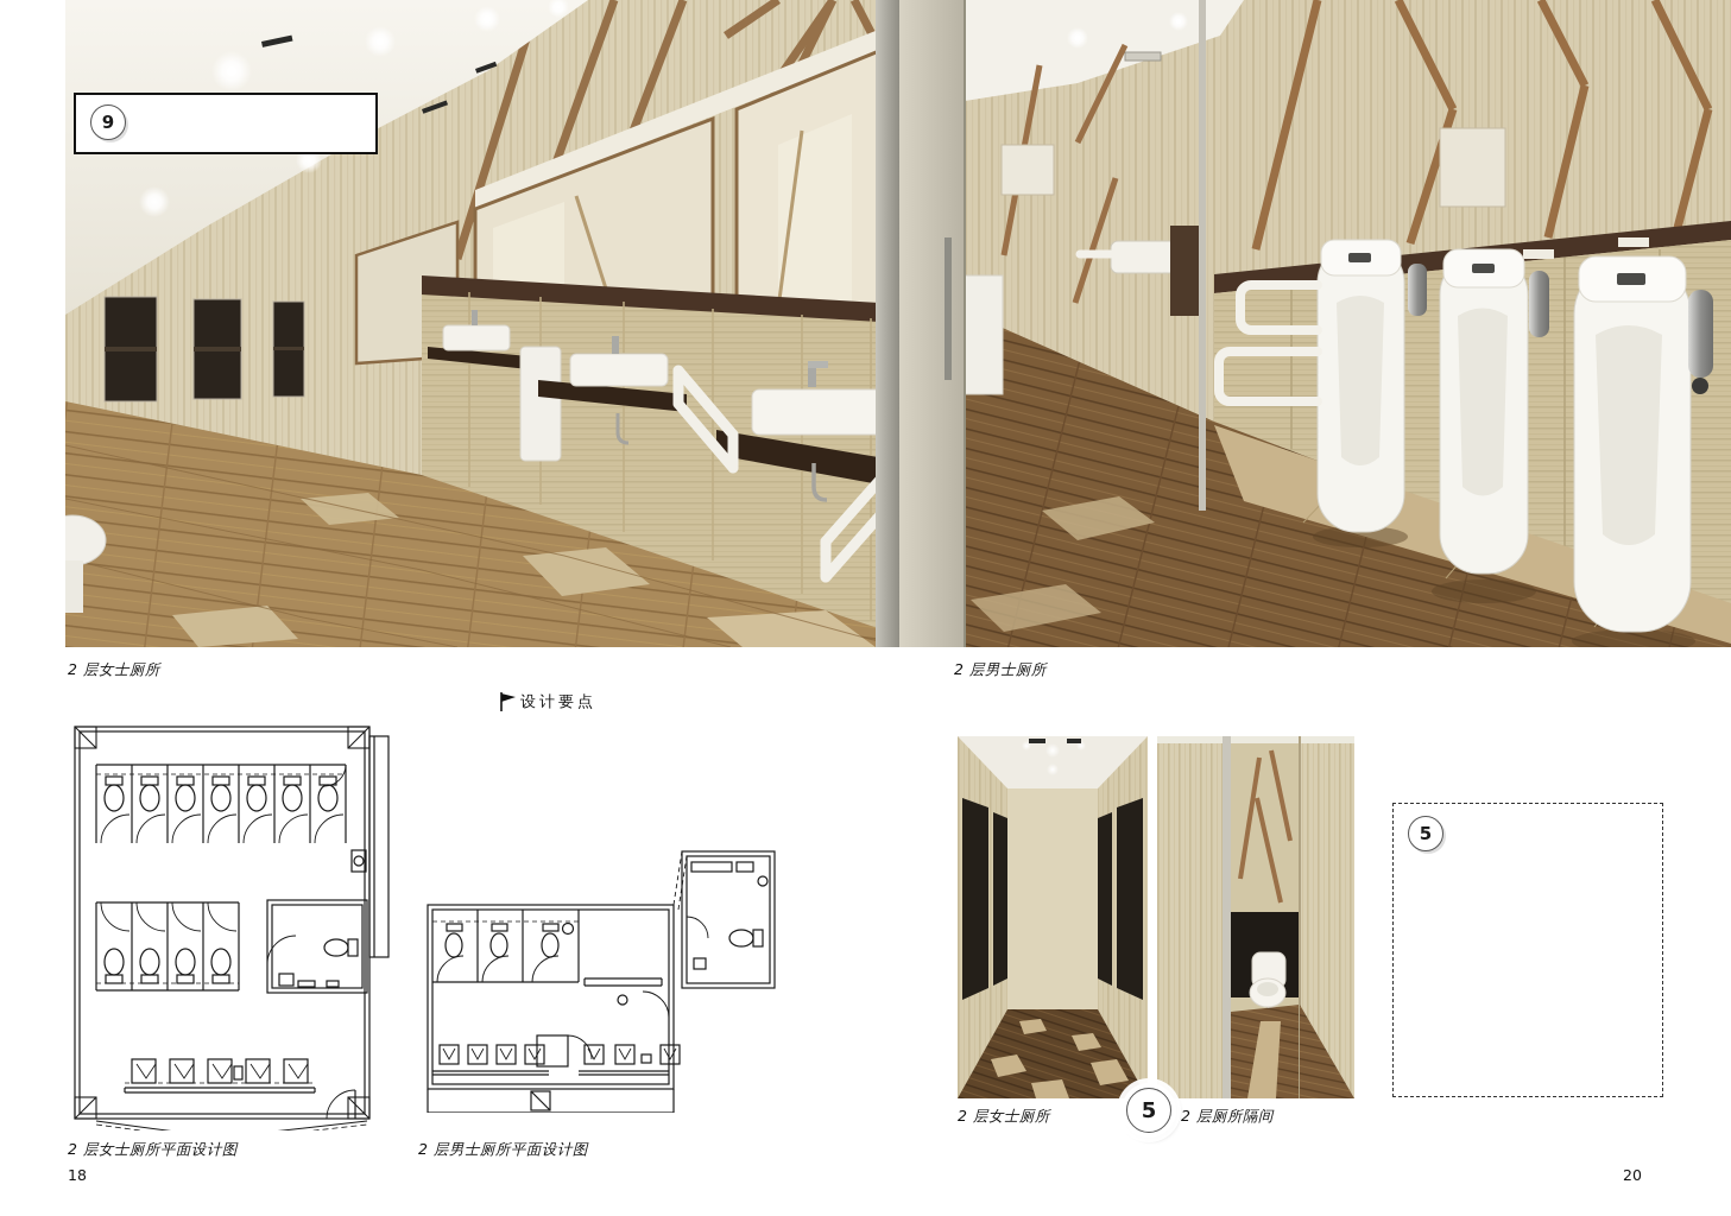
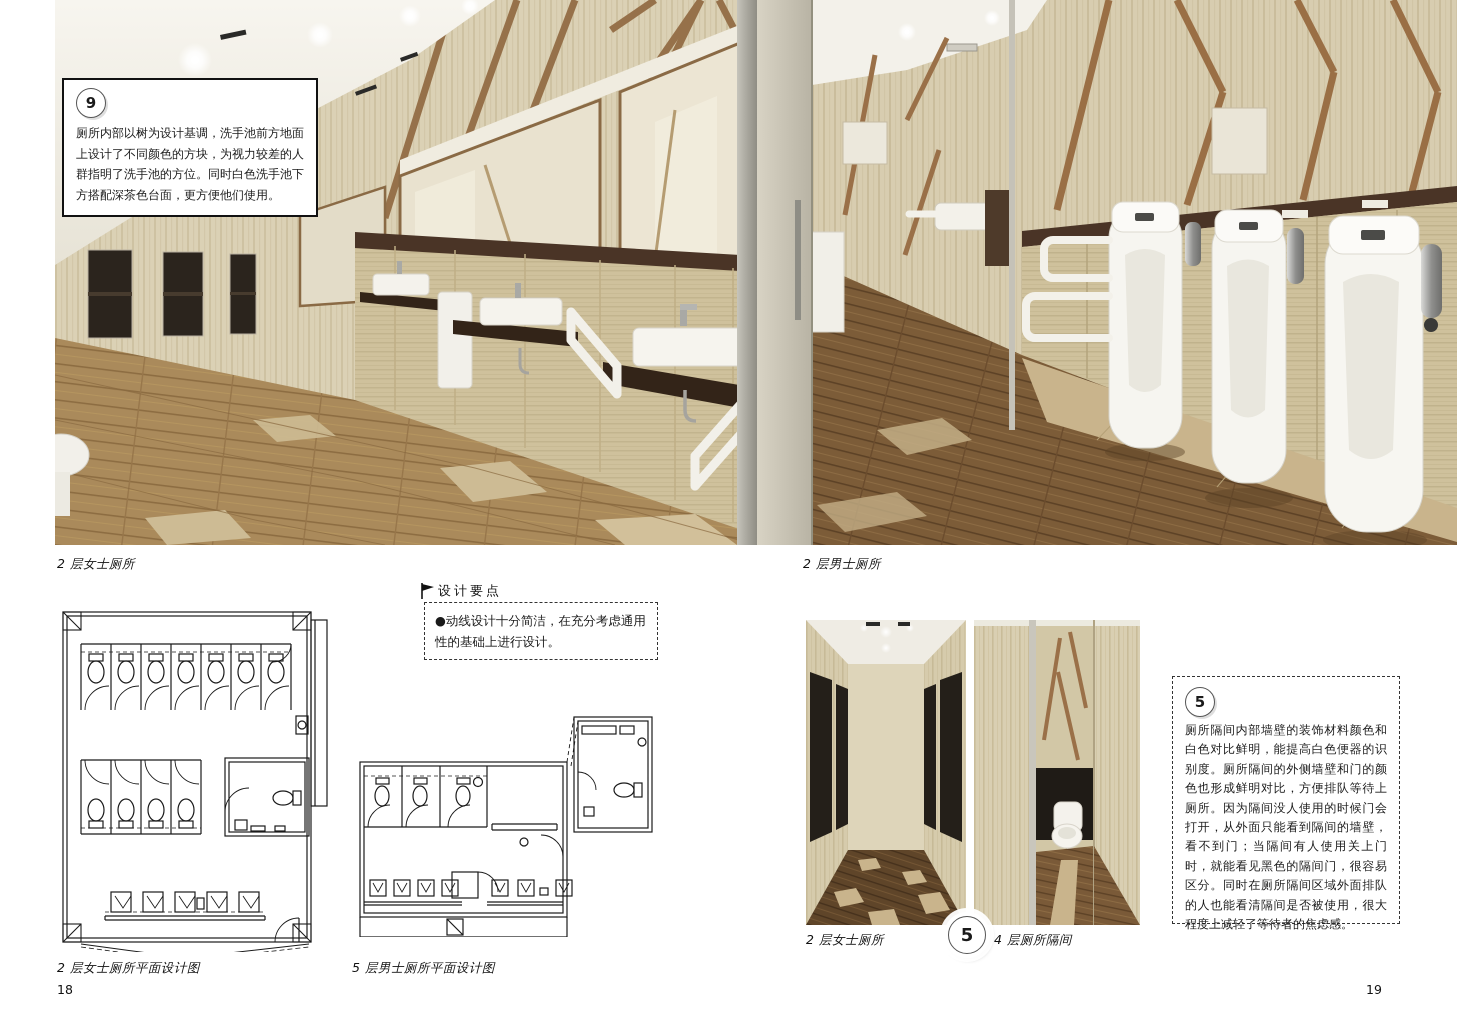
  2 层女士厕所
  2 层男士厕所
  9
+ 厕所内部以树为设计基调，洗手池前方地面上设计了不同颜色的方块，为视力较差的人群指明了洗手池的方位。同时白色洗手池下方搭配深茶色台面，更方便他们使用。
  2 层女士厕所平面设计图
- 2 层男士厕所平面设计图
+ 5 层男士厕所平面设计图
  设计要点
+ ●动线设计十分简洁，在充分考虑通用性的基础上进行设计。
  2 层女士厕所
  5
- 2 层厕所隔间
+ 4 层厕所隔间
  5
+ 厕所隔间内部墙壁的装饰材料颜色和白色对比鲜明，能提高白色便器的识别度。厕所隔间的外侧墙壁和门的颜色也形成鲜明对比，方便排队等待上厕所。因为隔间没人使用的时候门会打开，从外面只能看到隔间的墙壁，看不到门；当隔间有人使用关上门时，就能看见黑色的隔间门，很容易区分。同时在厕所隔间区域外面排队的人也能看清隔间是否被使用，很大程度上减轻了等待者的焦虑感。
  18
- 20
+ 19
